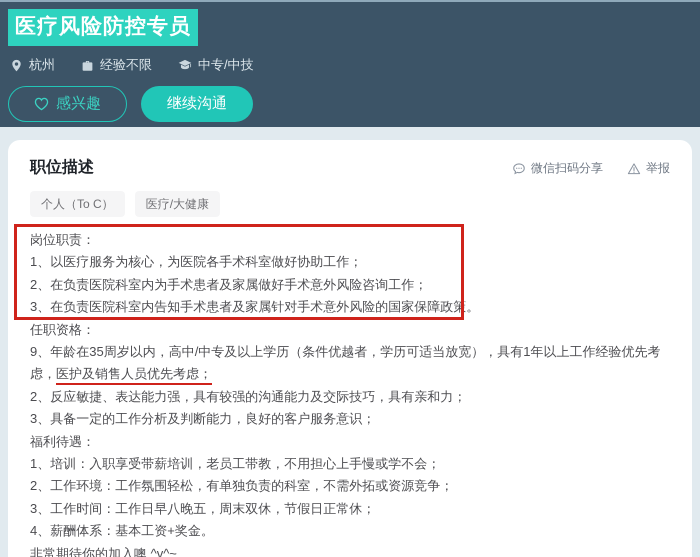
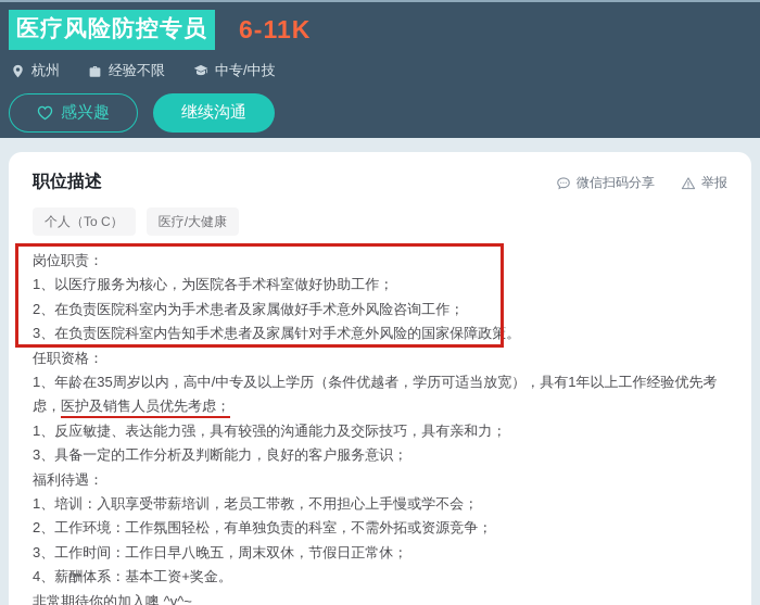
  医疗风险防控专员
+ 6-11K
  杭州
  经验不限
  中专/中技
  感兴趣
  继续沟通
  职位描述
  微信扫码分享
  举报
  个人（To C）
  医疗/大健康
  岗位职责：
  1、以医疗服务为核心，为医院各手术科室做好协助工作；
  2、在负责医院科室内为手术患者及家属做好手术意外风险咨询工作；
  3、在负责医院科室内告知手术患者及家属针对手术意外风险的国家保障政策。
  任职资格：
- 9、年龄在35周岁以内，高中/中专及以上学历（条件优越者，学历可适当放宽），具有1年以上工作经验优先考虑，医护及销售人员优先考虑；
+ 1、年龄在35周岁以内，高中/中专及以上学历（条件优越者，学历可适当放宽），具有1年以上工作经验优先考虑，医护及销售人员优先考虑；
- 2、反应敏捷、表达能力强，具有较强的沟通能力及交际技巧，具有亲和力；
+ 1、反应敏捷、表达能力强，具有较强的沟通能力及交际技巧，具有亲和力；
  3、具备一定的工作分析及判断能力，良好的客户服务意识；
  福利待遇：
  1、培训：入职享受带薪培训，老员工带教，不用担心上手慢或学不会；
  2、工作环境：工作氛围轻松，有单独负责的科室，不需外拓或资源竞争；
  3、工作时间：工作日早八晚五，周末双休，节假日正常休；
  4、薪酬体系：基本工资+奖金。
  非常期待你的加入噢 ^v^~
